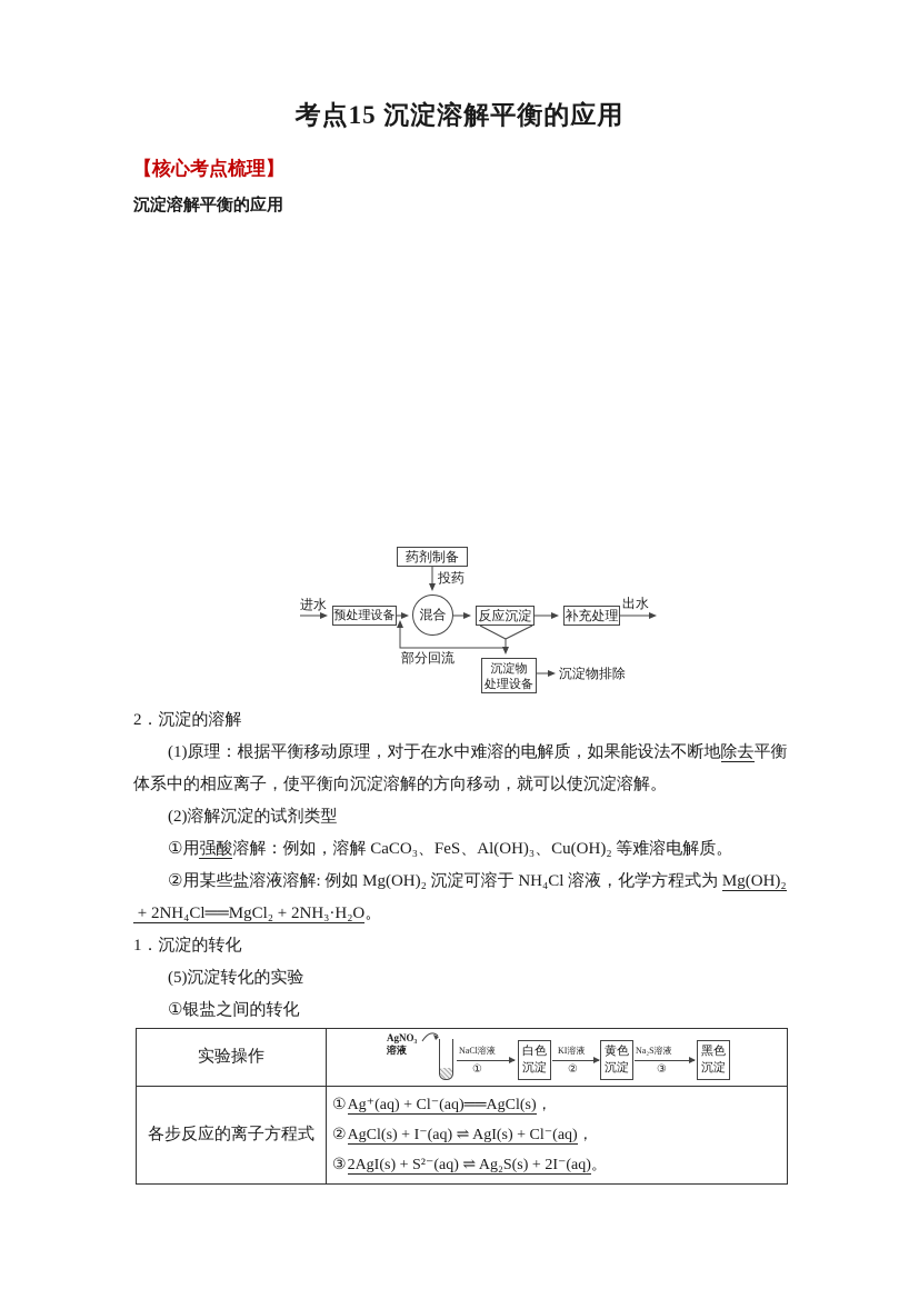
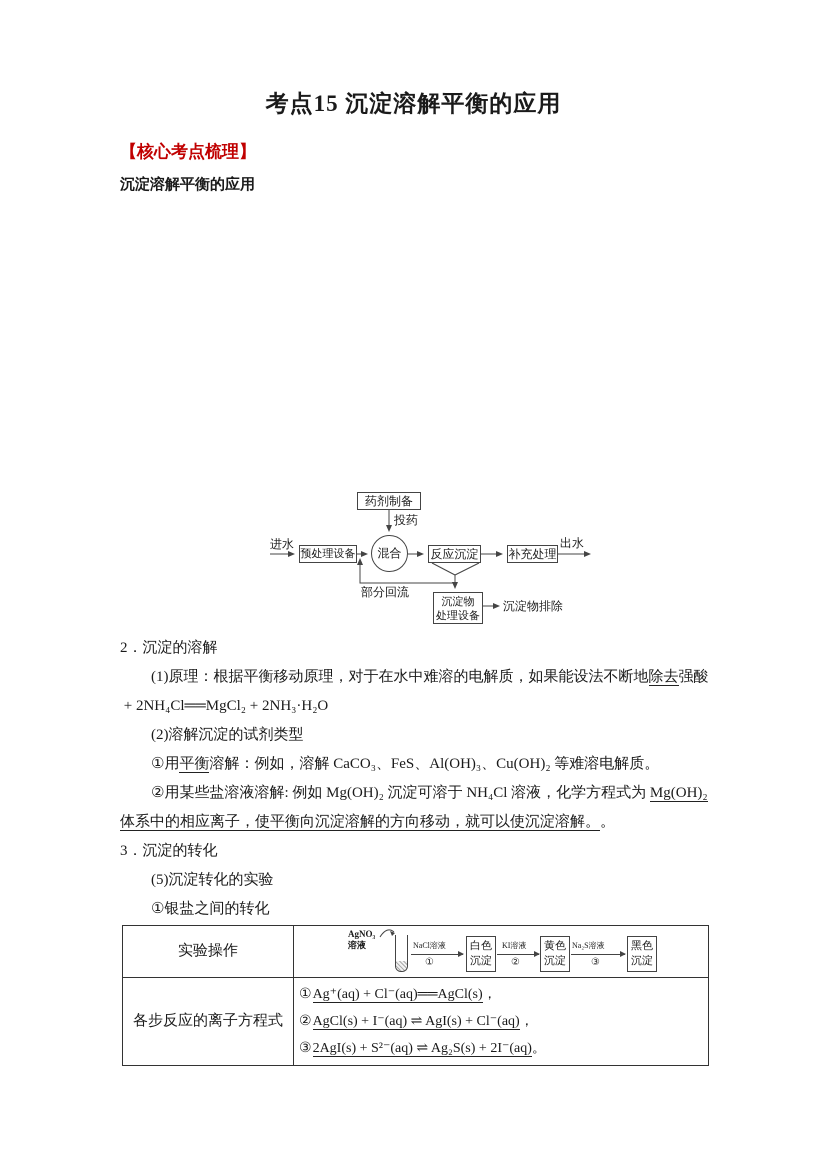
  考点15 沉淀溶解平衡的应用
  【核心考点梳理】
  沉淀溶解平衡的应用
  药剂制备
  投药
  进水
  预处理设备
  混合
  反应沉淀
  补充处理
  出水
  部分回流
  沉淀物
  处理设备
  沉淀物排除
  2．沉淀的溶解
- (1)原理：根据平衡移动原理，对于在水中难溶的电解质，如果能设法不断地除去平衡
+ (1)原理：根据平衡移动原理，对于在水中难溶的电解质，如果能设法不断地除去强酸
- 体系中的相应离子，使平衡向沉淀溶解的方向移动，就可以使沉淀溶解。
+ + 2NH₄Cl══MgCl₂ + 2NH₃·H₂O
  (2)溶解沉淀的试剂类型
- ①用强酸溶解：例如，溶解 CaCO₃、FeS、Al(OH)₃、Cu(OH)₂ 等难溶电解质。
+ ①用平衡溶解：例如，溶解 CaCO₃、FeS、Al(OH)₃、Cu(OH)₂ 等难溶电解质。
  ②用某些盐溶液溶解: 例如 Mg(OH)₂ 沉淀可溶于 NH₄Cl 溶液，化学方程式为 Mg(OH)₂
- + 2NH₄Cl══MgCl₂ + 2NH₃·H₂O。
+ 体系中的相应离子，使平衡向沉淀溶解的方向移动，就可以使沉淀溶解。。
- 1．沉淀的转化
+ 3．沉淀的转化
  (5)沉淀转化的实验
  ①银盐之间的转化
  实验操作	AgNO₃ 溶液 NaCl溶液 ① 白色 沉淀 KI溶液 ② 黄色 沉淀 Na₂S溶液 ③ 黑色 沉淀
  各步反应的离子方程式	①Ag⁺(aq) + Cl⁻(aq)══AgCl(s)， ②AgCl(s) + I⁻(aq) ⇌ AgI(s) + Cl⁻(aq)， ③2AgI(s) + S²⁻(aq) ⇌ Ag₂S(s) + 2I⁻(aq)。
